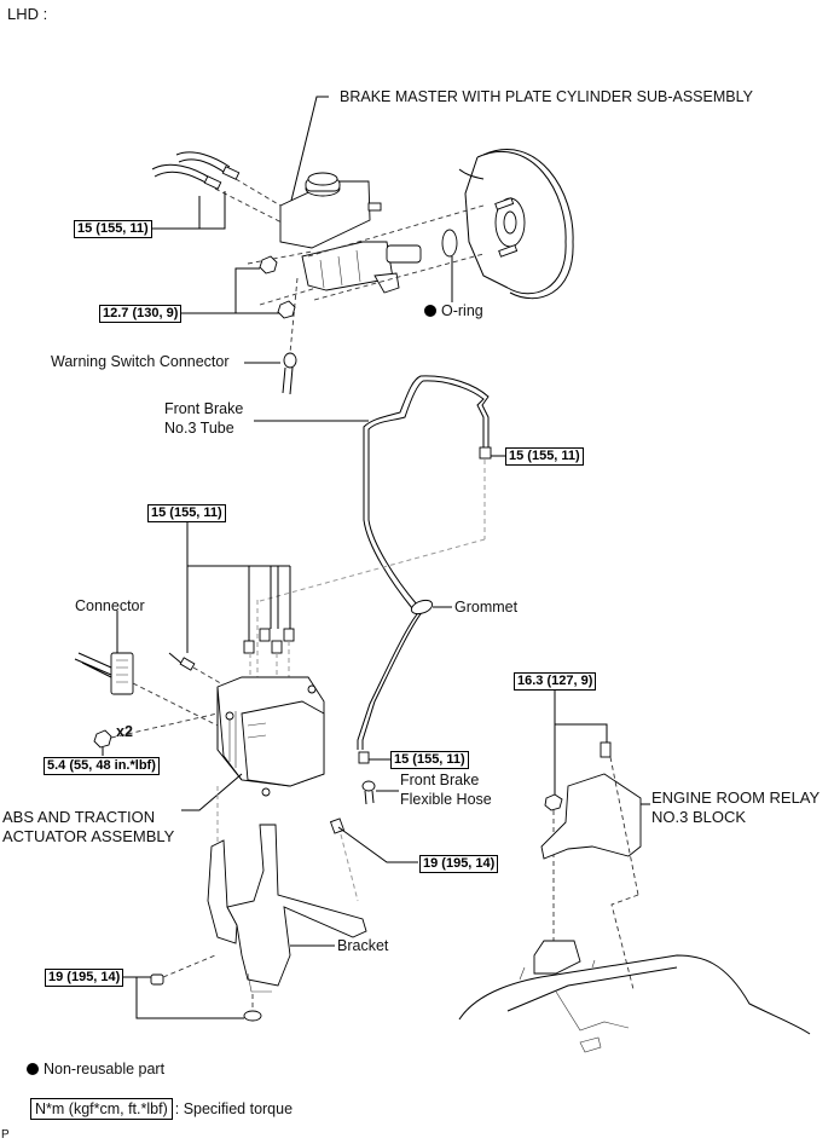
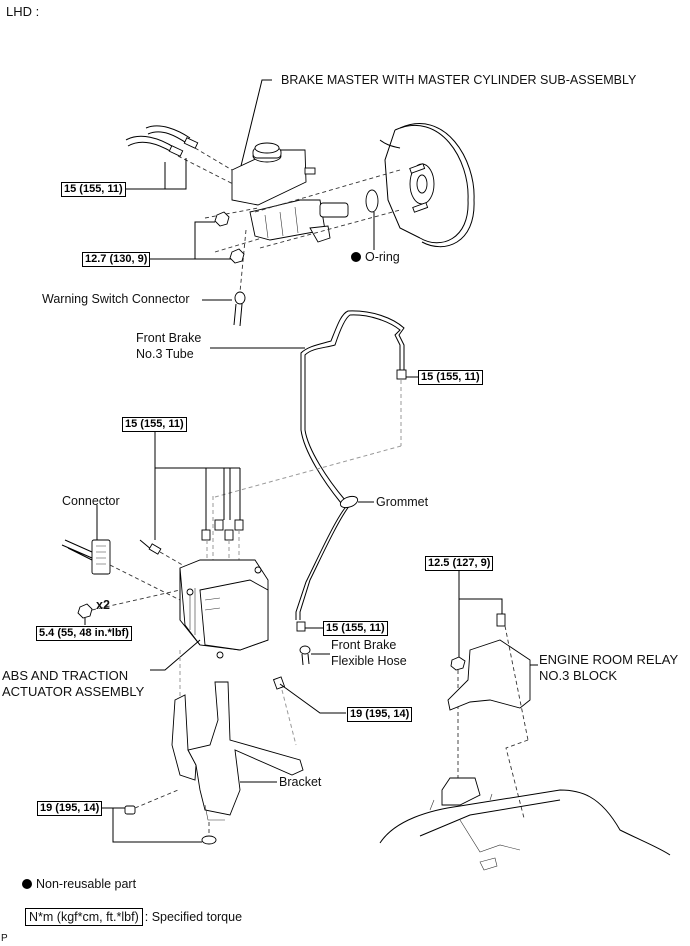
  LHD :
- BRAKE MASTER WITH PLATE CYLINDER SUB-ASSEMBLY
+ BRAKE MASTER WITH MASTER CYLINDER SUB-ASSEMBLY
  15 (155, 11)
  12.7 (130, 9)
  O-ring
  Warning Switch Connector
  Front Brake
  No.3 Tube
  15 (155, 11)
  15 (155, 11)
  Connector
  Grommet
  x2
  5.4 (55, 48 in.*lbf)
  ABS AND TRACTION
  ACTUATOR ASSEMBLY
  15 (155, 11)
  Front Brake
  Flexible Hose
- 16.3 (127, 9)
+ 12.5 (127, 9)
  ENGINE ROOM RELAY
  NO.3 BLOCK
  19 (195, 14)
  Bracket
  19 (195, 14)
  Non-reusable part
  N*m (kgf*cm, ft.*lbf) : Specified torque
  P
